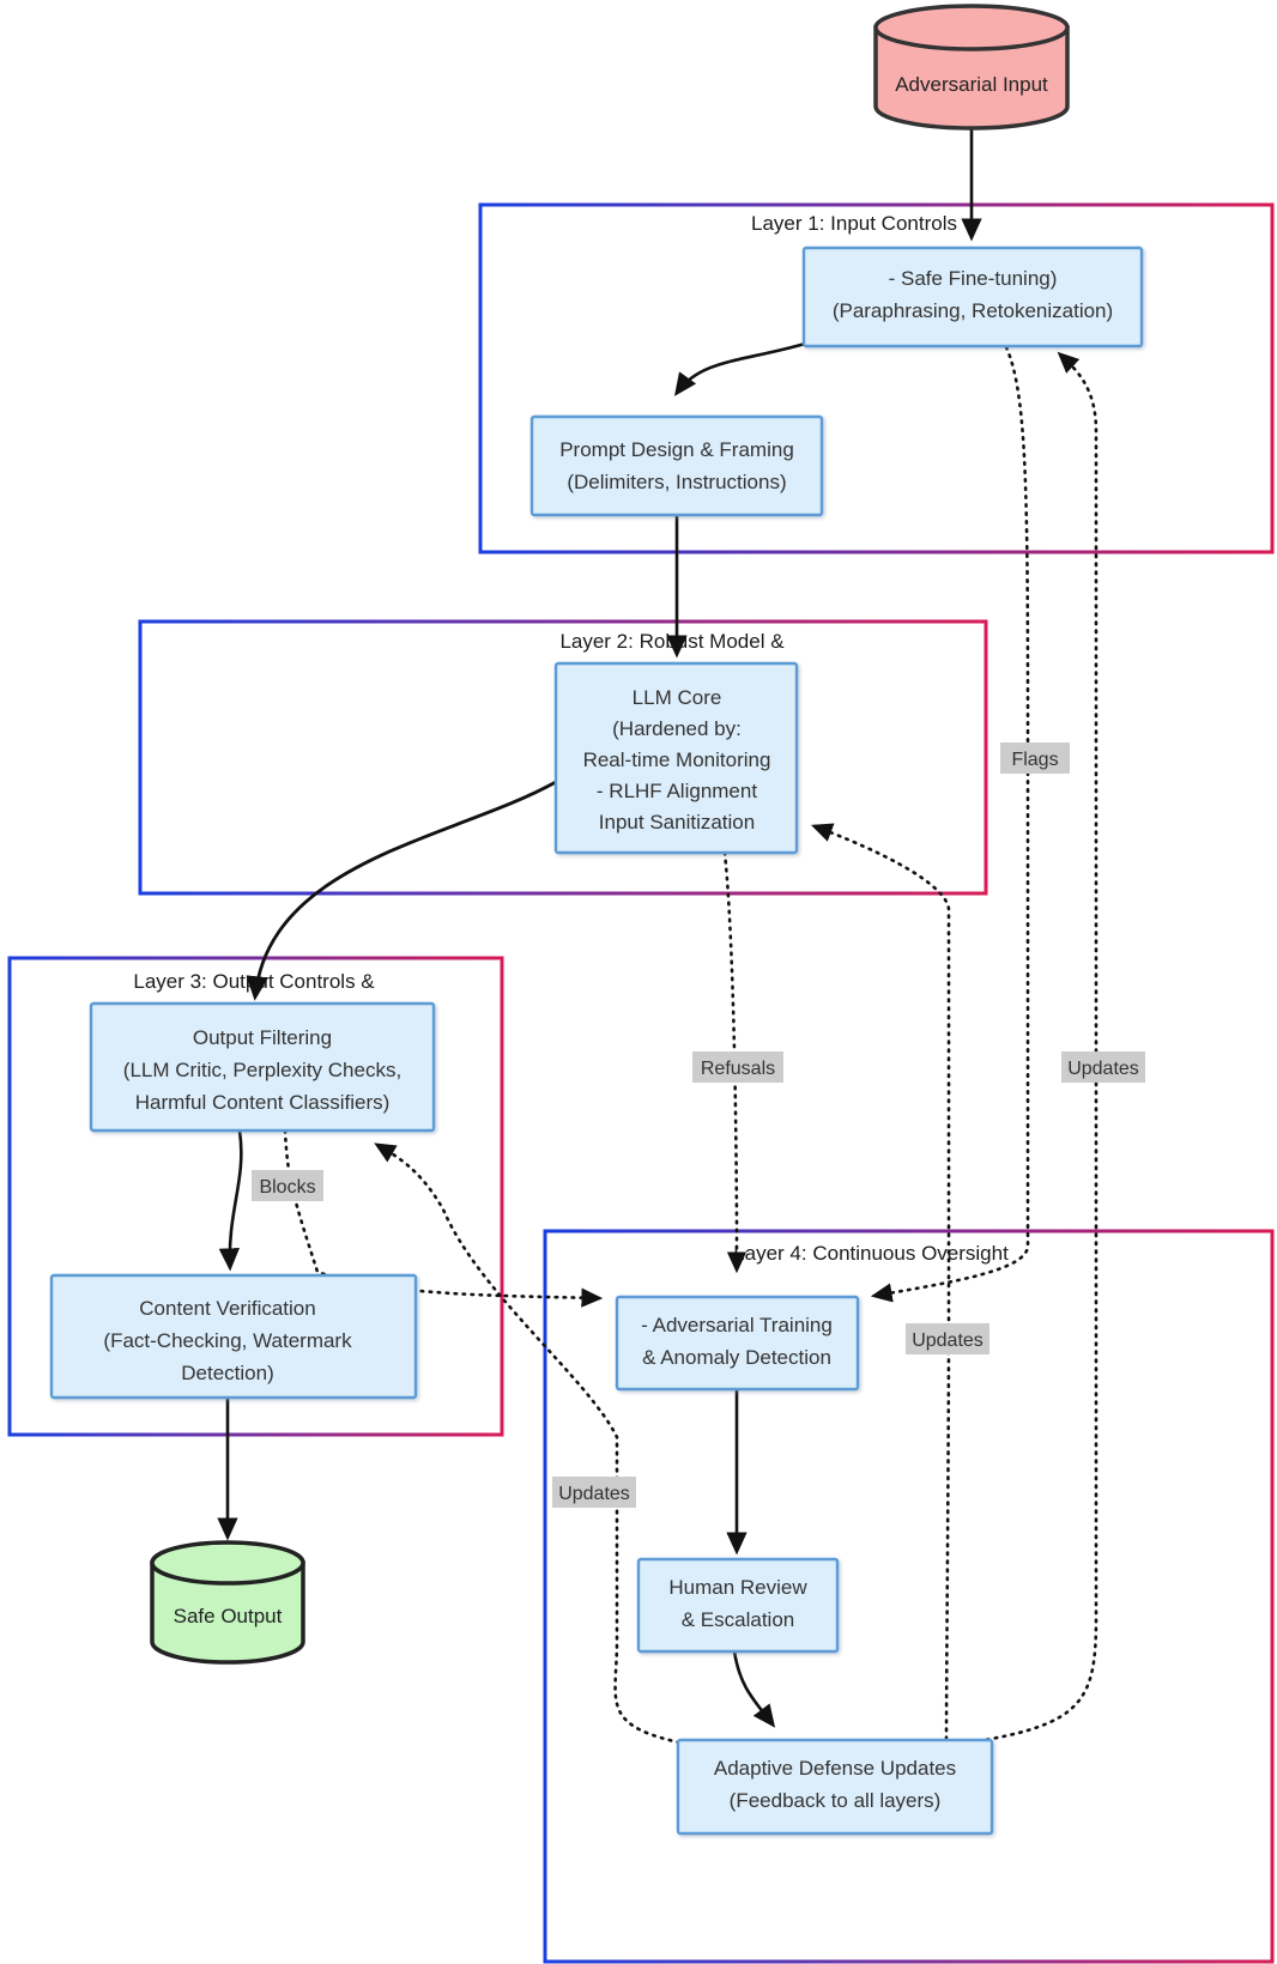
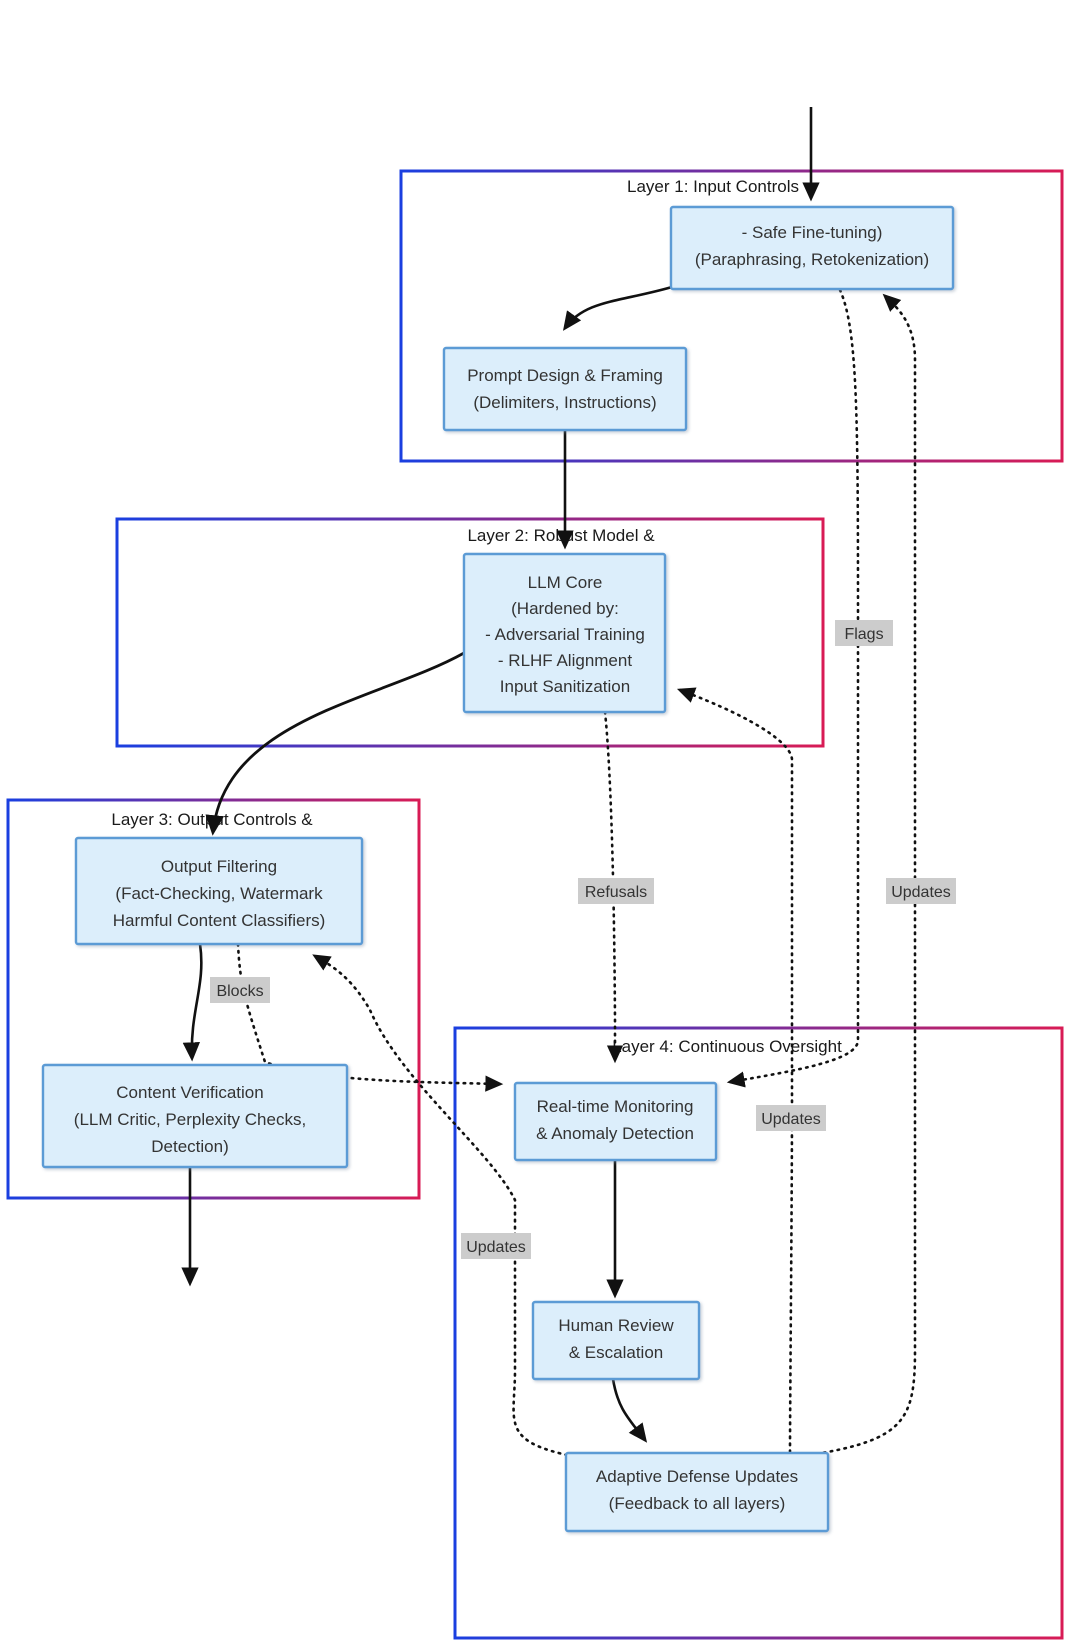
  Layer 1: Input Controls
  Layer 2: Robust Model &
  Layer 3: Output Controls &
  Layer 4: Continuous Oversight
- Adversarial Input
  - Safe Fine-tuning)
  (Paraphrasing, Retokenization)
  Prompt Design & Framing
  (Delimiters, Instructions)
  LLM Core
  (Hardened by:
- Real-time Monitoring
+ - Adversarial Training
  - RLHF Alignment
  Input Sanitization
  Output Filtering
- (LLM Critic, Perplexity Checks,
+ (Fact-Checking, Watermark
  Harmful Content Classifiers)
  Content Verification
- (Fact-Checking, Watermark
+ (LLM Critic, Perplexity Checks,
  Detection)
- - Adversarial Training
+ Real-time Monitoring
  & Anomaly Detection
  Human Review
  & Escalation
  Adaptive Defense Updates
  (Feedback to all layers)
- Safe Output
  Flags
  Refusals
  Updates
  Blocks
  Updates
  Updates
